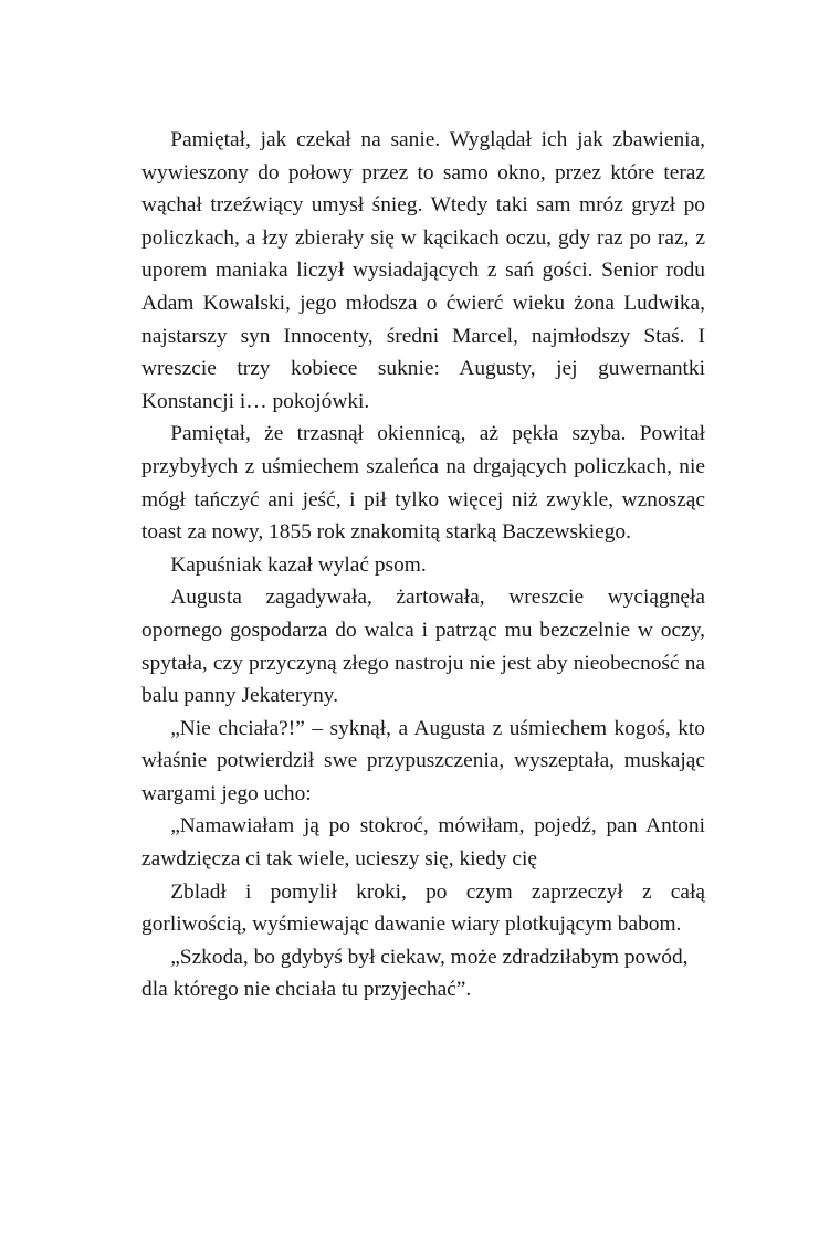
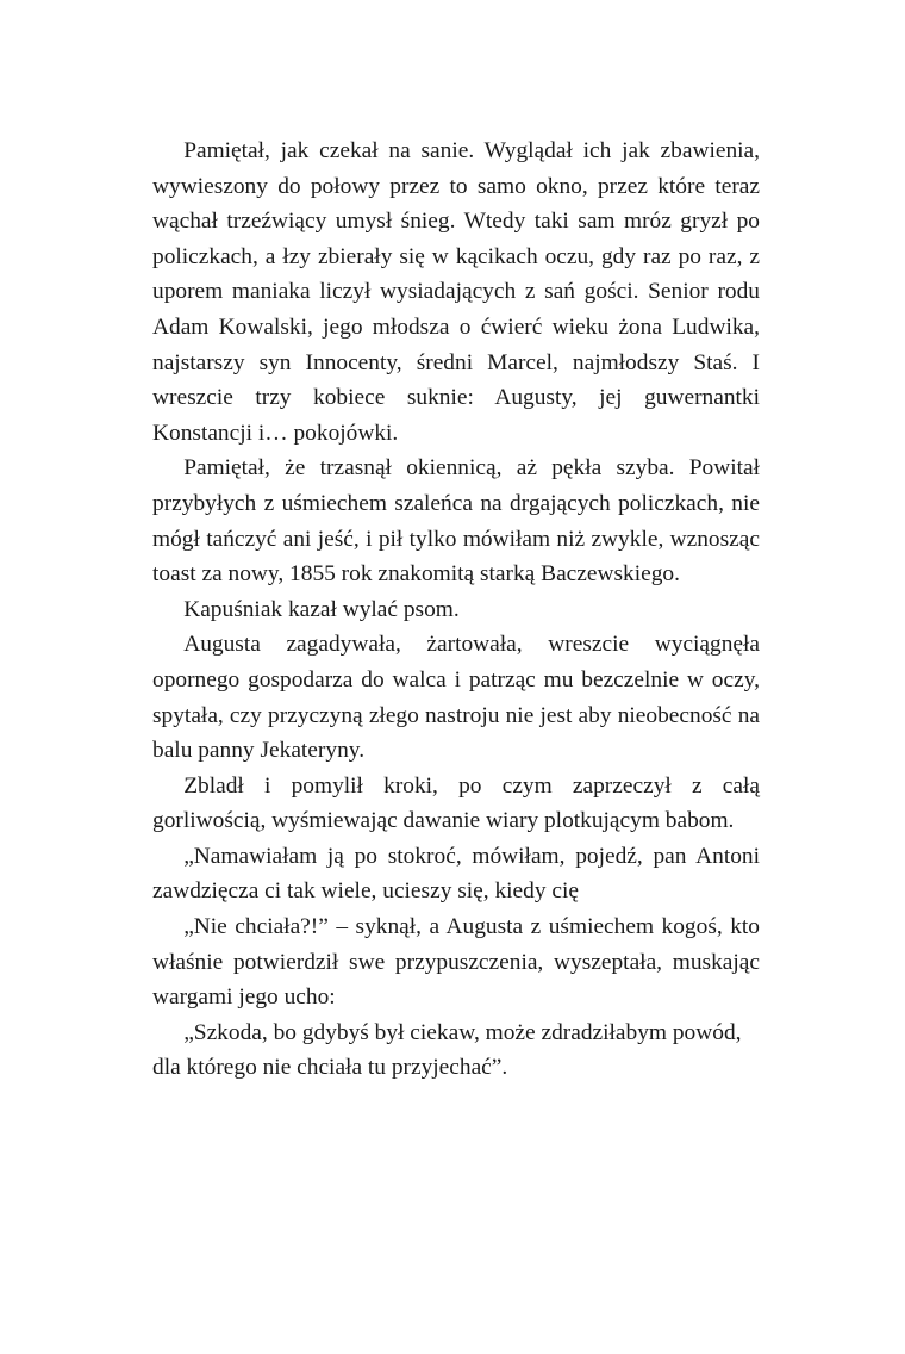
  Pamiętał, jak czekał na sanie. Wyglądał ich jak zbawienia, wywieszony do połowy przez to samo okno, przez które teraz wąchał trzeźwiący umysł śnieg. Wtedy taki sam mróz gryzł po policzkach, a łzy zbierały się w kącikach oczu, gdy raz po raz, z uporem maniaka liczył wysiadających z sań gości. Senior rodu Adam Kowalski, jego młodsza o ćwierć wieku żona Ludwika, najstarszy syn Innocenty, średni Marcel, najmłodszy Staś. I wreszcie trzy kobiece suknie: Augusty, jej guwernantki Konstancji i… pokojówki.
- Pamiętał, że trzasnął okiennicą, aż pękła szyba. Powitał przybyłych z uśmiechem szaleńca na drgających policzkach, nie mógł tańczyć ani jeść, i pił tylko więcej niż zwykle, wznosząc toast za nowy, 1855 rok znakomitą starką Baczewskiego.
+ Pamiętał, że trzasnął okiennicą, aż pękła szyba. Powitał przybyłych z uśmiechem szaleńca na drgających policzkach, nie mógł tańczyć ani jeść, i pił tylko mówiłam niż zwykle, wznosząc toast za nowy, 1855 rok znakomitą starką Baczewskiego.
  Kapuśniak kazał wylać psom.
  Augusta zagadywała, żartowała, wreszcie wyciągnęła opornego gospodarza do walca i patrząc mu bezczelnie w oczy, spytała, czy przyczyną złego nastroju nie jest aby nieobecność na balu panny Jekateryny.
- „Nie chciała?!” – syknął, a Augusta z uśmiechem kogoś, kto właśnie potwierdził swe przypuszczenia, wyszeptała, muskając wargami jego ucho:
+ Zbladł i pomylił kroki, po czym zaprzeczył z całą gorliwością, wyśmiewając dawanie wiary plotkującym babom.
  „Namawiałam ją po stokroć, mówiłam, pojedź, pan Antoni zawdzięcza ci tak wiele, ucieszy się, kiedy cię
- Zbladł i pomylił kroki, po czym zaprzeczył z całą gorliwością, wyśmiewając dawanie wiary plotkującym babom.
+ „Nie chciała?!” – syknął, a Augusta z uśmiechem kogoś, kto właśnie potwierdził swe przypuszczenia, wyszeptała, muskając wargami jego ucho:
  „Szkoda, bo gdybyś był ciekaw, może zdradziłabym powód, dla którego nie chciała tu przyjechać”.
